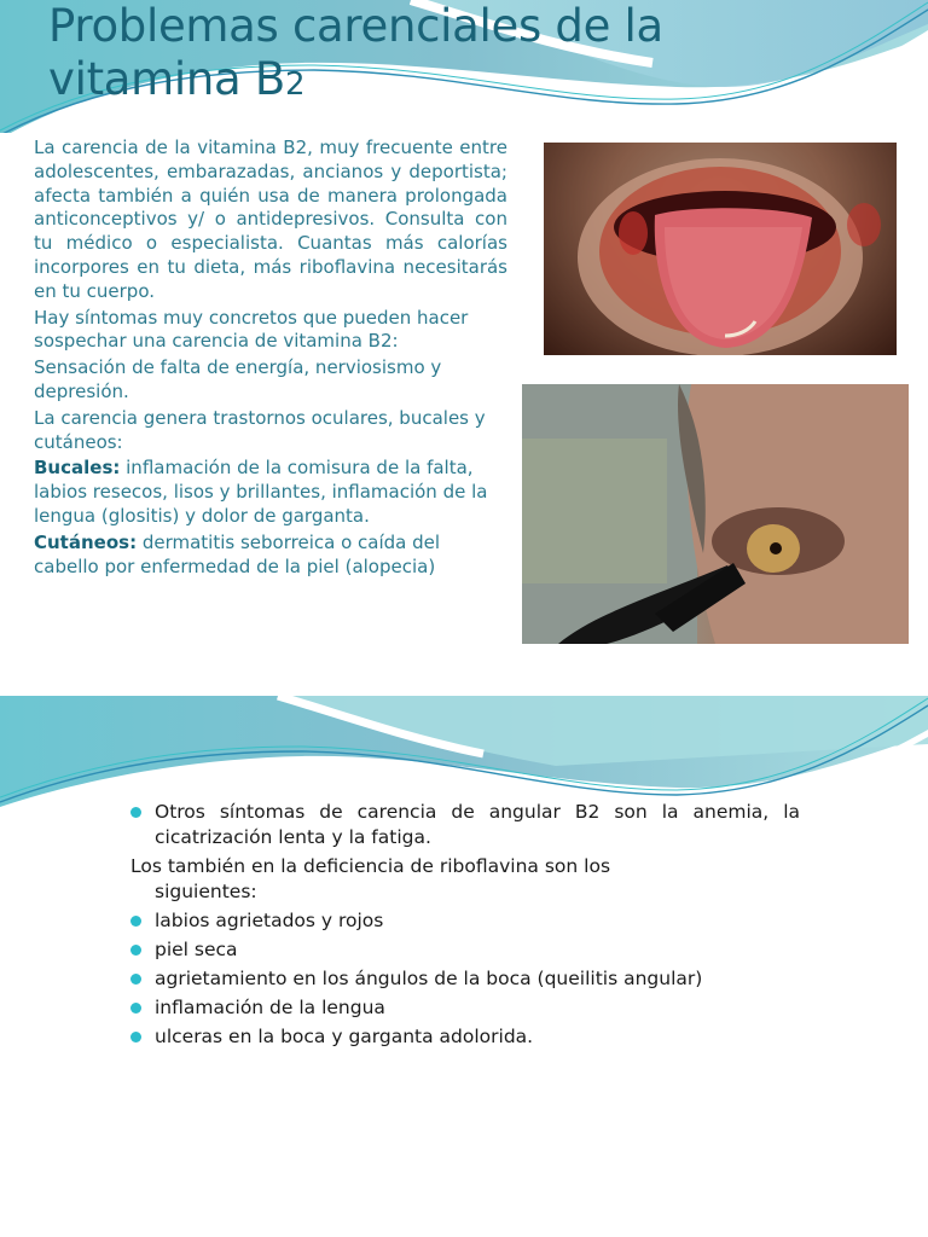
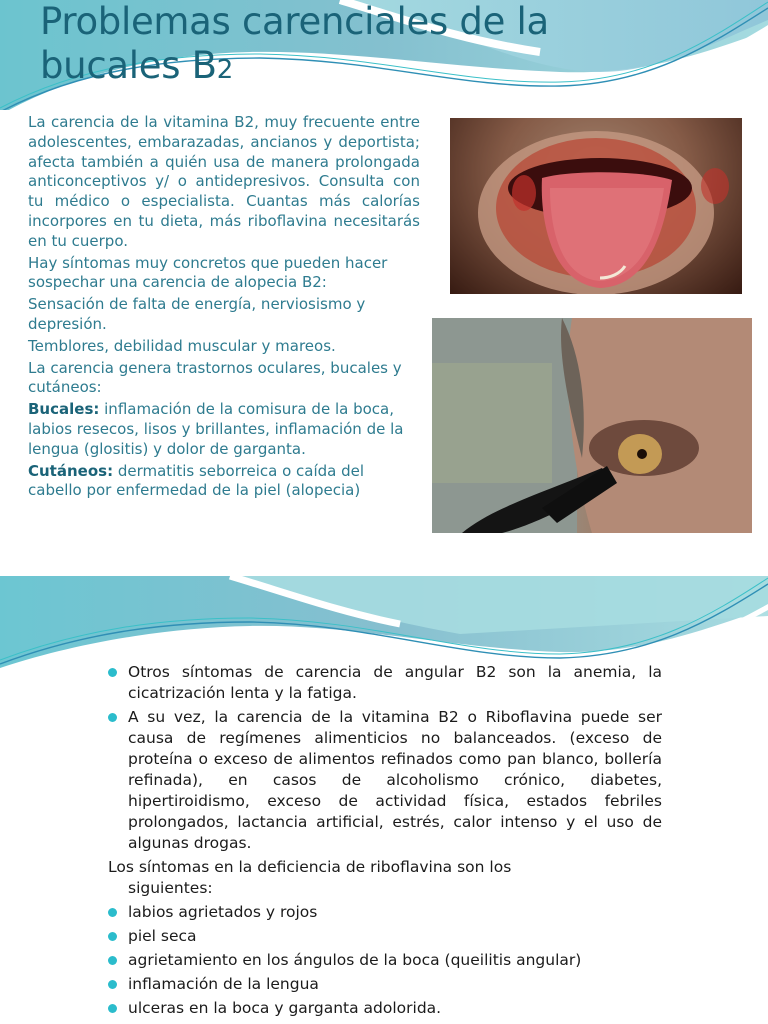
- Problemas carenciales de la vitamina B2
+ Problemas carenciales de la bucales B2
  La carencia de la vitamina B2, muy frecuente entre adolescentes, embarazadas, ancianos y deportista; afecta también a quién usa de manera prolongada anticonceptivos y/ o antidepresivos. Consulta con tu médico o especialista. Cuantas más calorías incorpores en tu dieta, más riboflavina necesitarás en tu cuerpo.
- Hay síntomas muy concretos que pueden hacer sospechar una carencia de vitamina B2:
+ Hay síntomas muy concretos que pueden hacer sospechar una carencia de alopecia B2:
  Sensación de falta de energía, nerviosismo y depresión.
+ Temblores, debilidad muscular y mareos.
  La carencia genera trastornos oculares, bucales y cutáneos:
- Bucales: inflamación de la comisura de la falta, labios resecos, lisos y brillantes, inflamación de la lengua (glositis) y dolor de garganta.
+ Bucales: inflamación de la comisura de la boca, labios resecos, lisos y brillantes, inflamación de la lengua (glositis) y dolor de garganta.
  Cutáneos: dermatitis seborreica o caída del cabello por enfermedad de la piel (alopecia)
  Otros síntomas de carencia de angular B2 son la anemia, la cicatrización lenta y la fatiga.
+ A su vez, la carencia de la vitamina B2 o Riboflavina puede ser causa de regímenes alimenticios no balanceados. (exceso de proteína o exceso de alimentos refinados como pan blanco, bollería refinada), en casos de alcoholismo crónico, diabetes, hipertiroidismo, exceso de actividad física, estados febriles prolongados, lactancia artificial, estrés, calor intenso y el uso de algunas drogas.
- Los también en la deficiencia de riboflavina son los
+ Los síntomas en la deficiencia de riboflavina son los
  siguientes:
  labios agrietados y rojos
  piel seca
  agrietamiento en los ángulos de la boca (queilitis angular)
  inflamación de la lengua
  ulceras en la boca y garganta adolorida.
